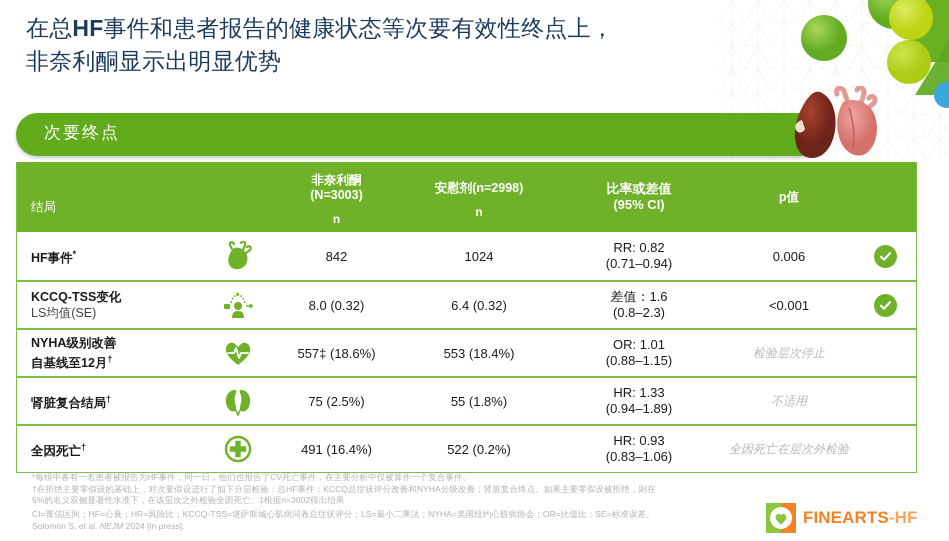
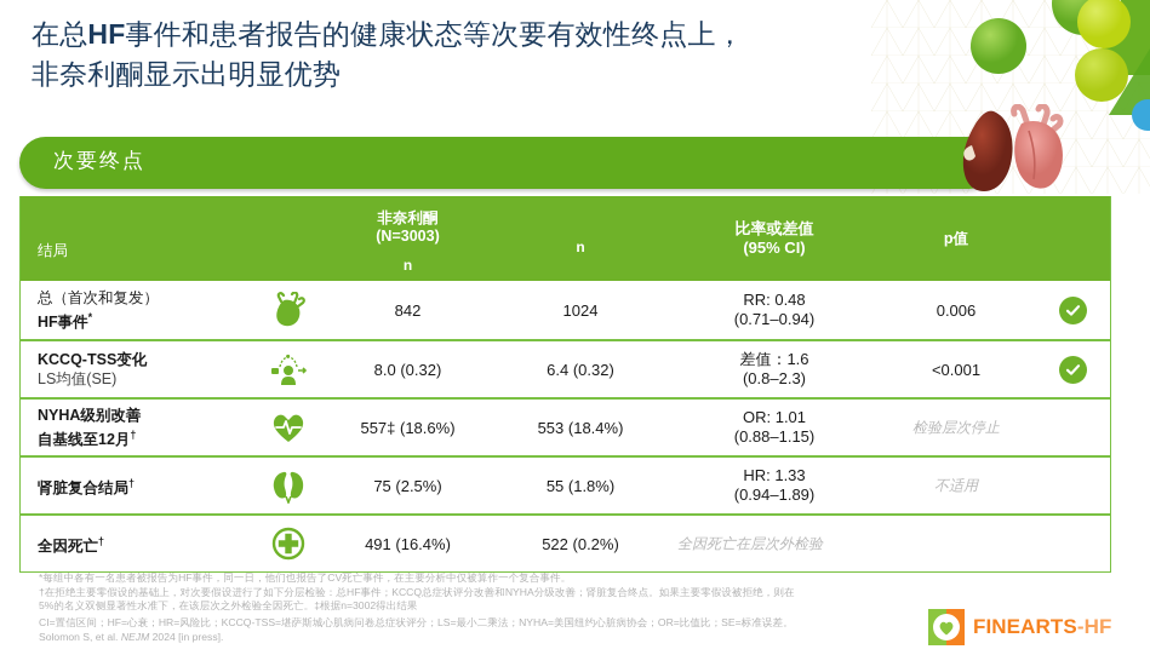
  在总HF事件和患者报告的健康状态等次要有效性终点上，
  非奈利酮显示出明显优势
  次要终点
  结局
  非奈利酮
  (N=3003)
  n
- 安慰剂(n=2998)
  n
  比率或差值
  (95% CI)
  p值
+ 总（首次和复发）
  HF事件*
  842
  1024
- RR: 0.82
+ RR: 0.48
  (0.71–0.94)
  0.006
  KCCQ-TSS变化
  LS均值(SE)
  8.0 (0.32)
  6.4 (0.32)
  差值：1.6
  (0.8–2.3)
  <0.001
  NYHA级别改善
  自基线至12月†
  557‡ (18.6%)
  553 (18.4%)
  OR: 1.01
  (0.88–1.15)
  检验层次停止
  肾脏复合结局†
  75 (2.5%)
  55 (1.8%)
  HR: 1.33
  (0.94–1.89)
  不适用
  全因死亡†
  491 (16.4%)
  522 (0.2%)
- HR: 0.93
- (0.83–1.06)
  全因死亡在层次外检验
  *每组中各有一名患者被报告为HF事件，同一日，他们也报告了CV死亡事件，在主要分析中仅被算作一个复合事件。
  †在拒绝主要零假设的基础上，对次要假设进行了如下分层检验：总HF事件；KCCQ总症状评分改善和NYHA分级改善；肾脏复合终点。如果主要零假设被拒绝，则在
  5%的名义双侧显著性水准下，在该层次之外检验全因死亡。‡根据n=3002得出结果
  CI=置信区间；HF=心衰；HR=风险比；KCCQ-TSS=堪萨斯城心肌病问卷总症状评分；LS=最小二乘法；NYHA=美国纽约心脏病协会；OR=比值比；SE=标准误差。
  Solomon S, et al. NEJM 2024 [in press].
  FINEARTS-HF
